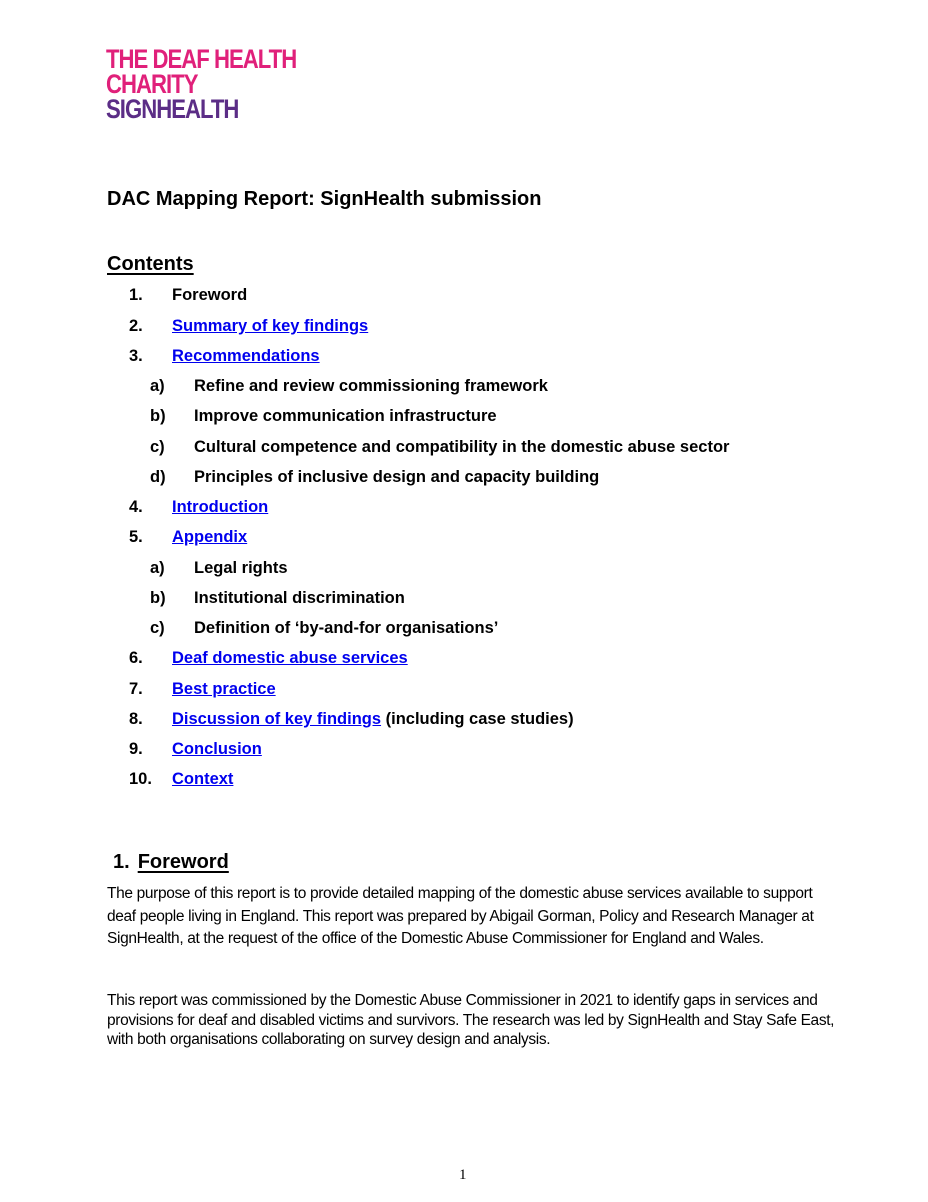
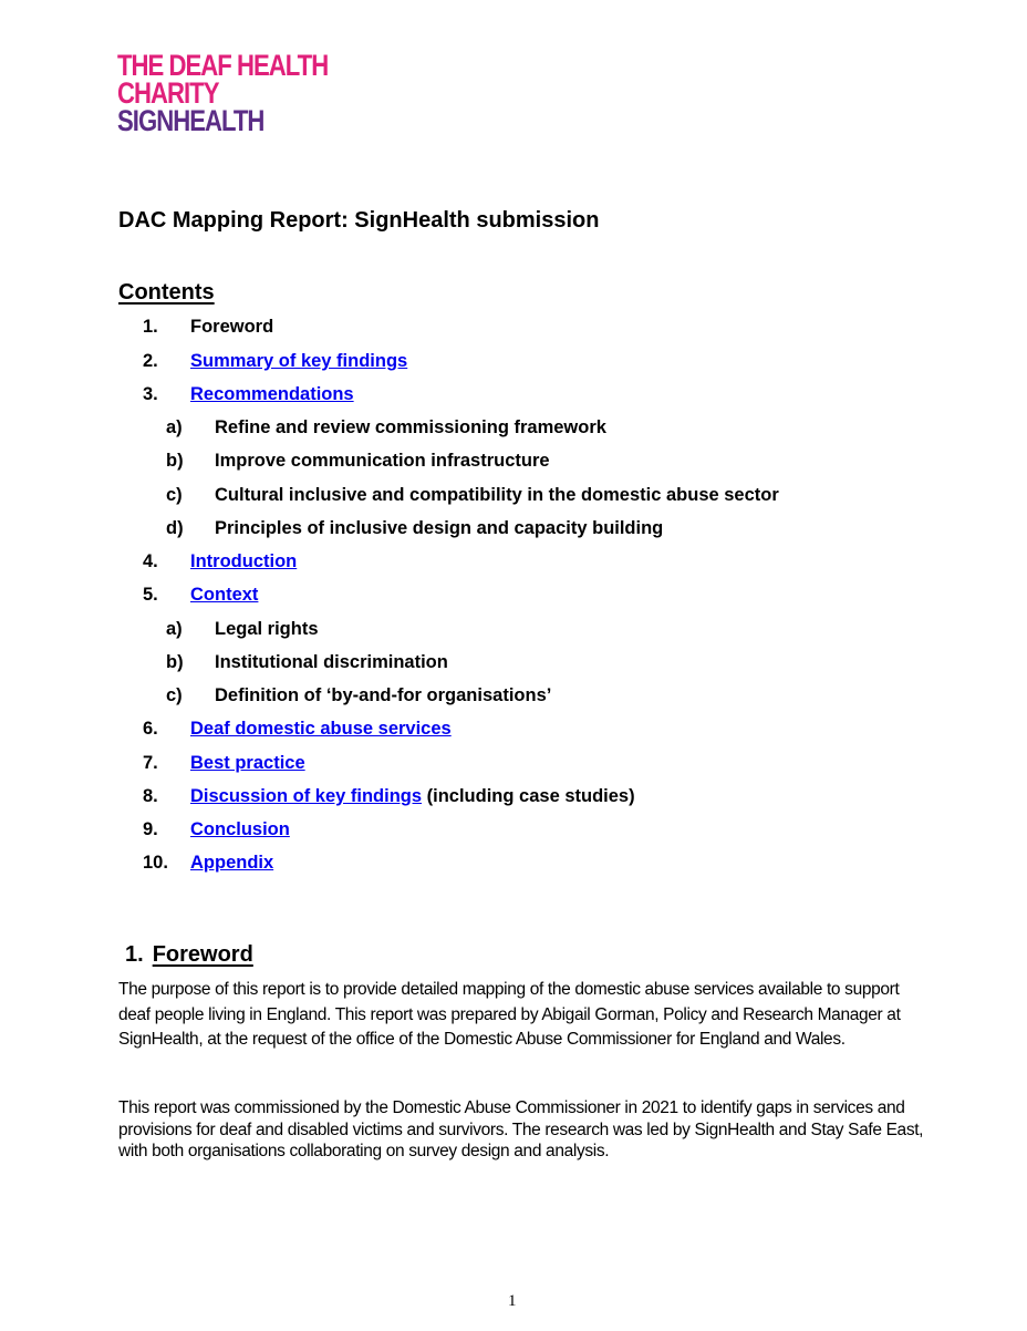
  THE DEAF HEALTH
  CHARITY
  SIGNHEALTH
  DAC Mapping Report: SignHealth submission
  Contents
  1.
  Foreword
  2.
  Summary of key findings
  3.
  Recommendations
  a)
  Refine and review commissioning framework
  b)
  Improve communication infrastructure
  c)
- Cultural competence and compatibility in the domestic abuse sector
+ Cultural inclusive and compatibility in the domestic abuse sector
  d)
  Principles of inclusive design and capacity building
  4.
  Introduction
  5.
- Appendix
+ Context
  a)
  Legal rights
  b)
  Institutional discrimination
  c)
  Definition of ‘by-and-for organisations’
  6.
  Deaf domestic abuse services
  7.
  Best practice
  8.
  Discussion of key findings (including case studies)
  9.
  Conclusion
  10.
- Context
+ Appendix
  1. Foreword
  The purpose of this report is to provide detailed mapping of the domestic abuse services available to support deaf people living in England. This report was prepared by Abigail Gorman, Policy and Research Manager at SignHealth, at the request of the office of the Domestic Abuse Commissioner for England and Wales.
  This report was commissioned by the Domestic Abuse Commissioner in 2021 to identify gaps in services and provisions for deaf and disabled victims and survivors. The research was led by SignHealth and Stay Safe East, with both organisations collaborating on survey design and analysis.
  1
